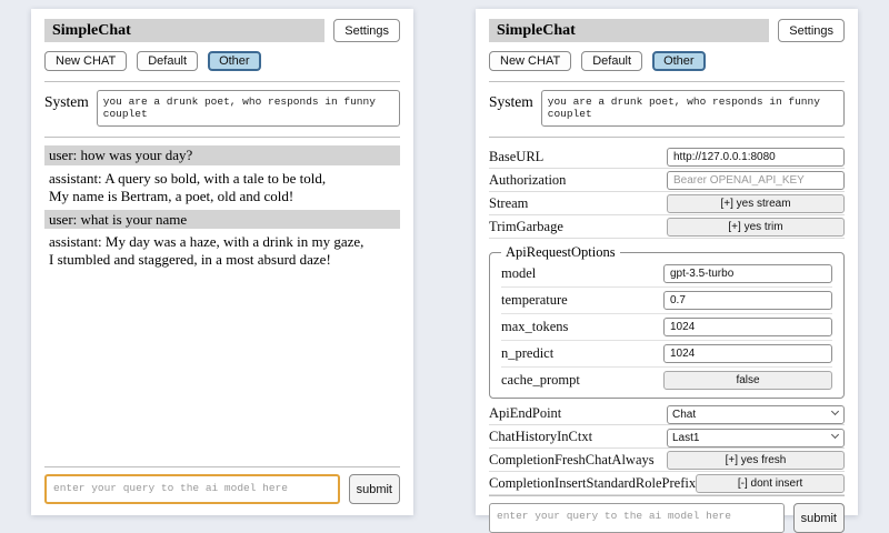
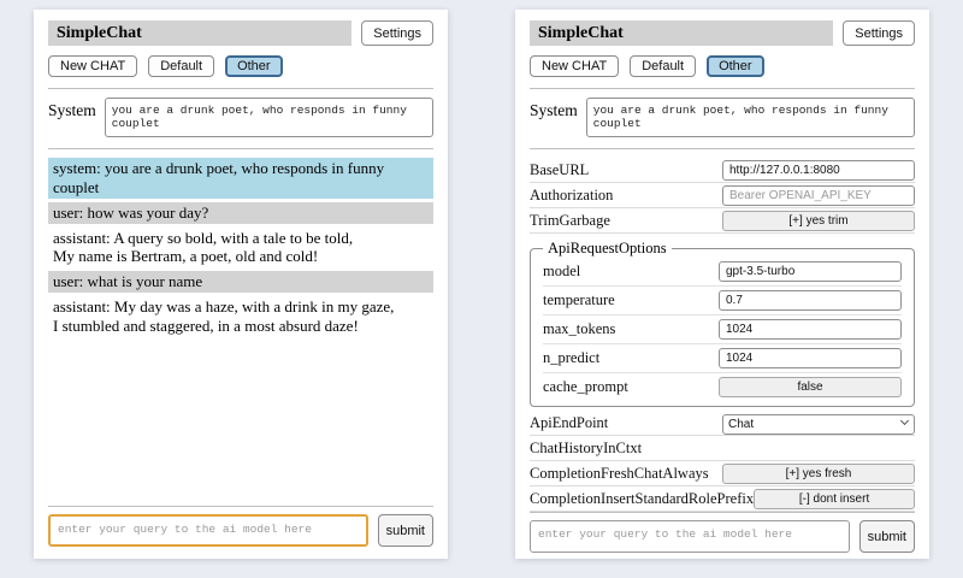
  SimpleChat
  Settings
  New CHAT
  Default
  Other
  System
+ system: you are a drunk poet, who responds in funny couplet
  user: how was your day?
  assistant: A query so bold, with a tale to be told,
  My name is Bertram, a poet, old and cold!
  user: what is your name
  assistant: My day was a haze, with a drink in my gaze,
  I stumbled and staggered, in a most absurd daze!
  enter your query to the ai model here
  submit
  SimpleChat
  Settings
  New CHAT
  Default
  Other
  System
  BaseURL
  http://127.0.0.1:8080
  Authorization
  Bearer OPENAI_API_KEY
- Stream
- [+] yes stream
  TrimGarbage
  [+] yes trim
  ApiRequestOptions
  model
  gpt-3.5-turbo
  temperature
  0.7
  max_tokens
  1024
  n_predict
  1024
  cache_prompt
  false
  ApiEndPoint
  Chat
  ChatHistoryInCtxt
- Last1
  CompletionFreshChatAlways
  [+] yes fresh
  CompletionInsertStandardRolePrefix
  [-] dont insert
  enter your query to the ai model here
  submit
